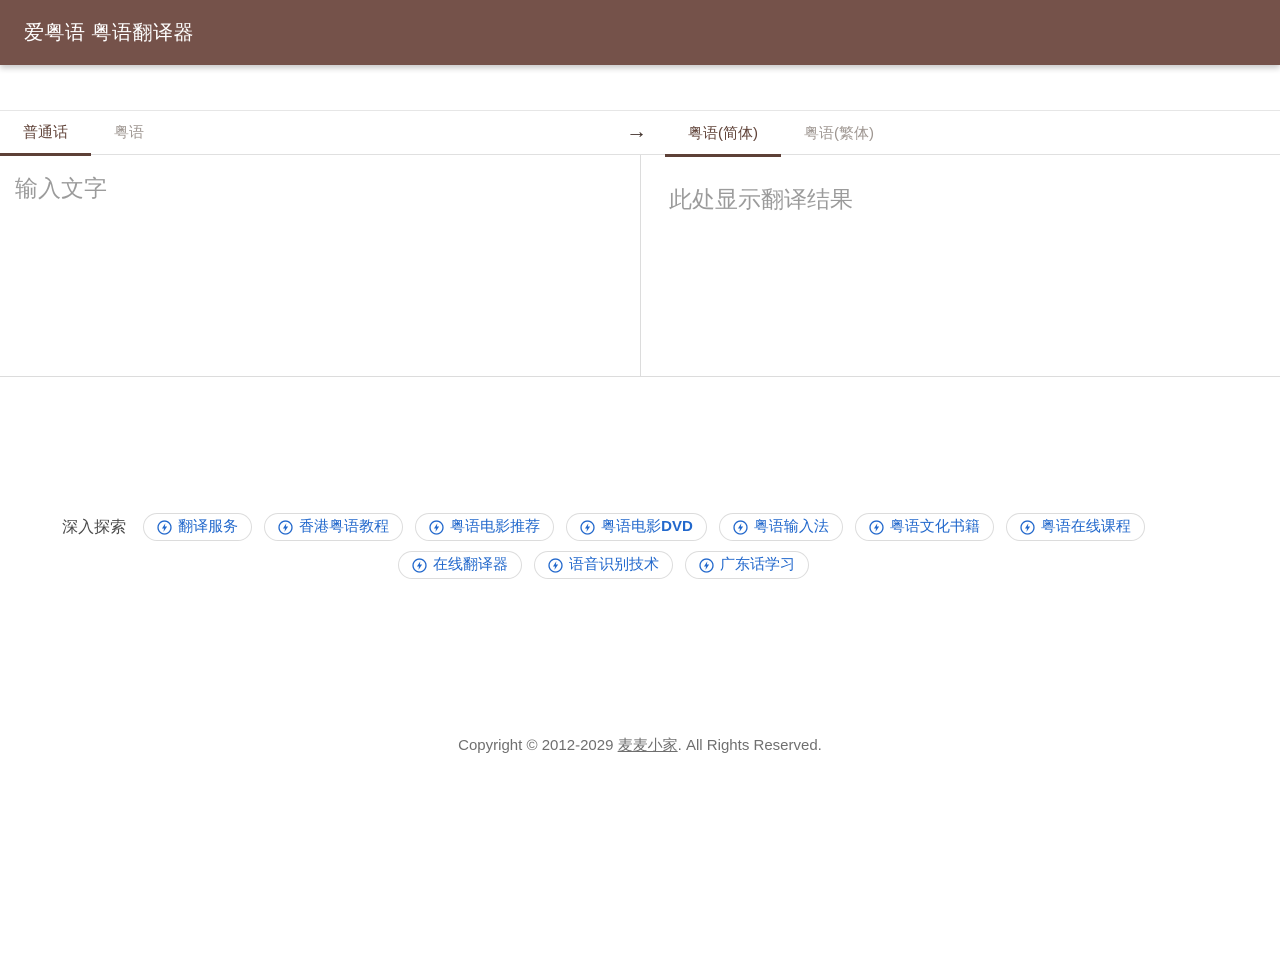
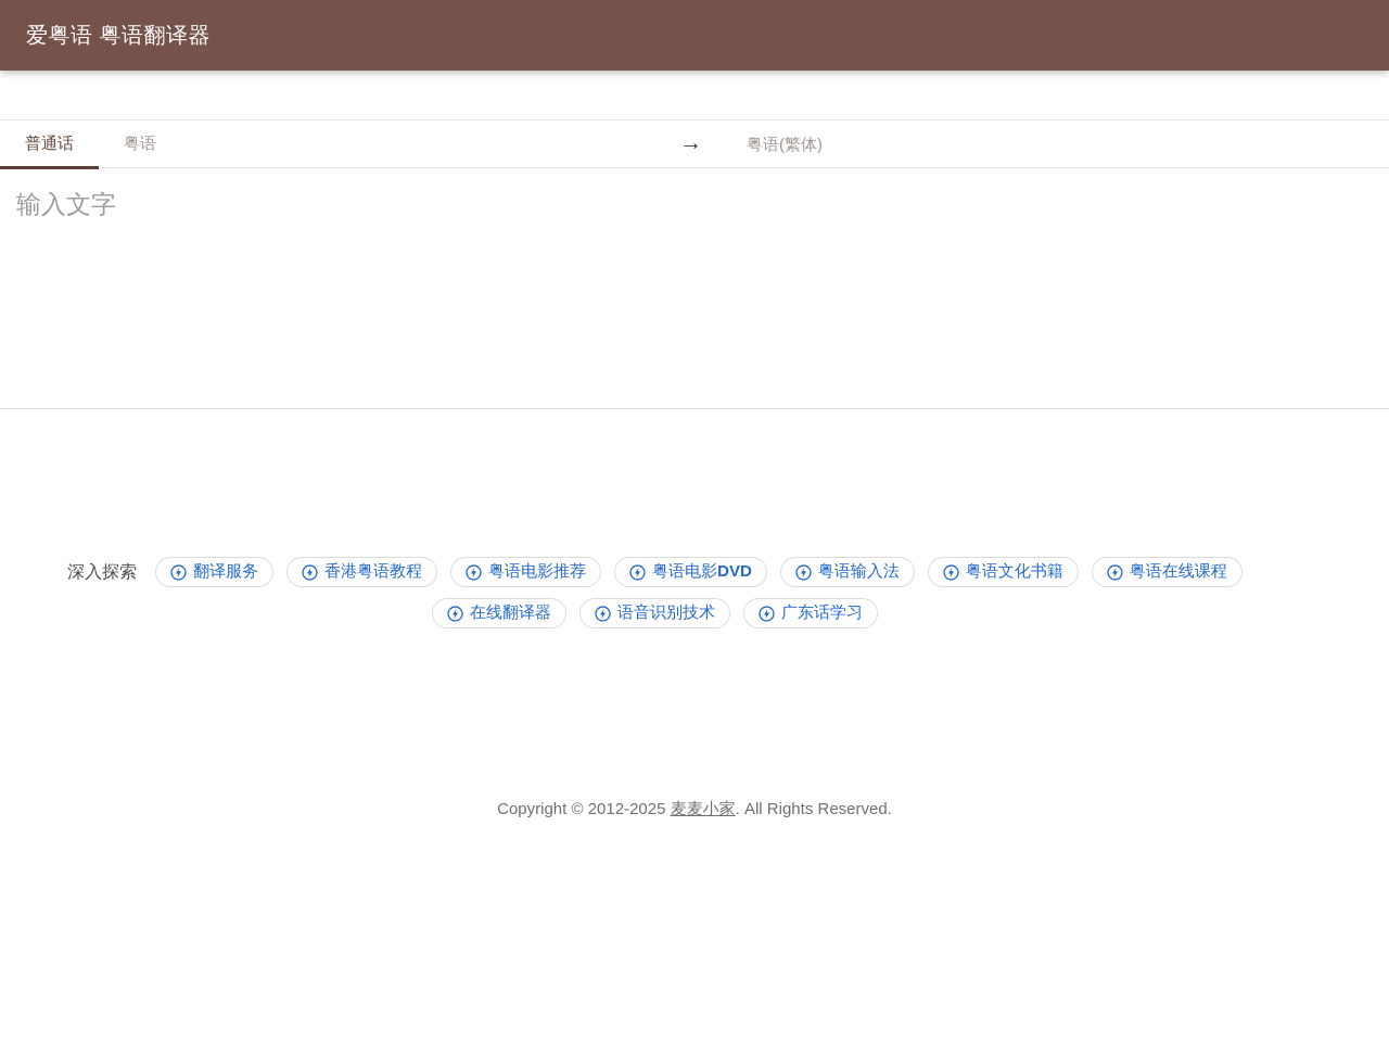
  爱粤语 粤语翻译器
  普通话
  粤语
  →
- 粤语(简体)
  粤语(繁体)
  输入文字
- 此处显示翻译结果
  深入探索
  翻译服务
  香港粤语教程
  粤语电影推荐
  粤语电影DVD
  粤语输入法
  粤语文化书籍
  粤语在线课程
  在线翻译器
  语音识别技术
  广东话学习
- Copyright © 2012-2029 麦麦小家. All Rights Reserved.
+ Copyright © 2012-2025 麦麦小家. All Rights Reserved.
